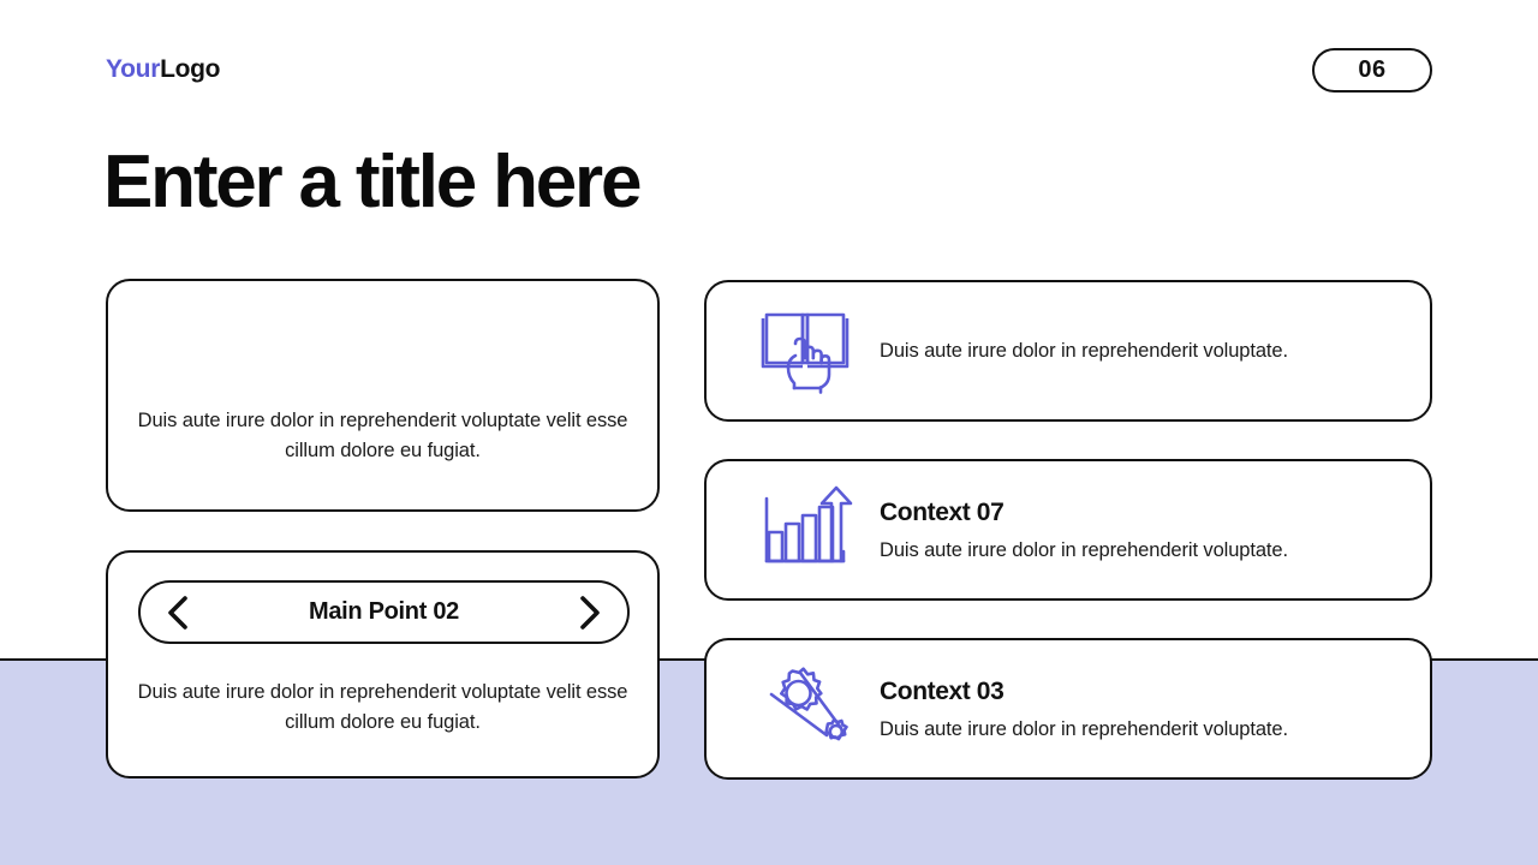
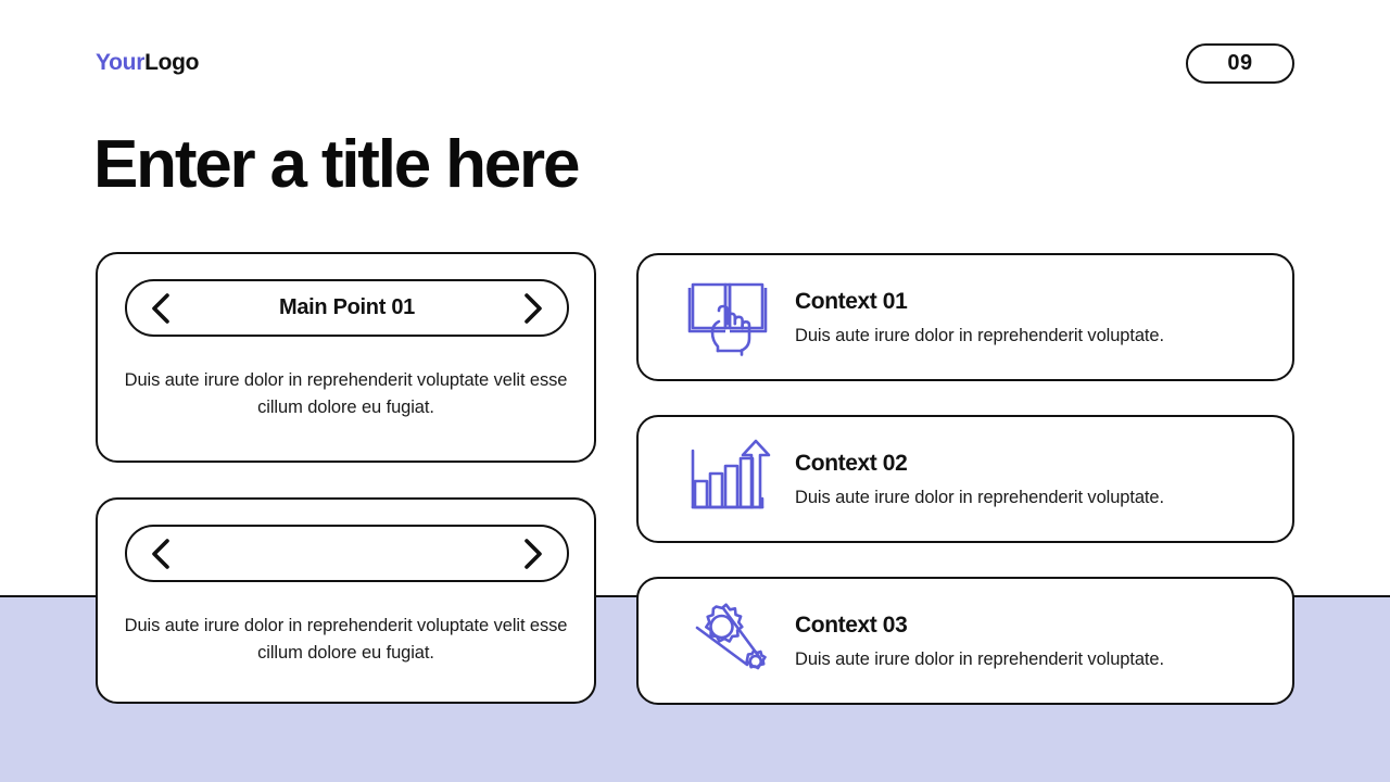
  YourLogo
- 06
+ 09
  Enter a title here
+ Main Point 01
  Duis aute irure dolor in reprehenderit voluptate velit esse cillum dolore eu fugiat.
- Main Point 02
  Duis aute irure dolor in reprehenderit voluptate velit esse cillum dolore eu fugiat.
+ Context 01
  Duis aute irure dolor in reprehenderit voluptate.
- Context 07
+ Context 02
  Duis aute irure dolor in reprehenderit voluptate.
  Context 03
  Duis aute irure dolor in reprehenderit voluptate.
